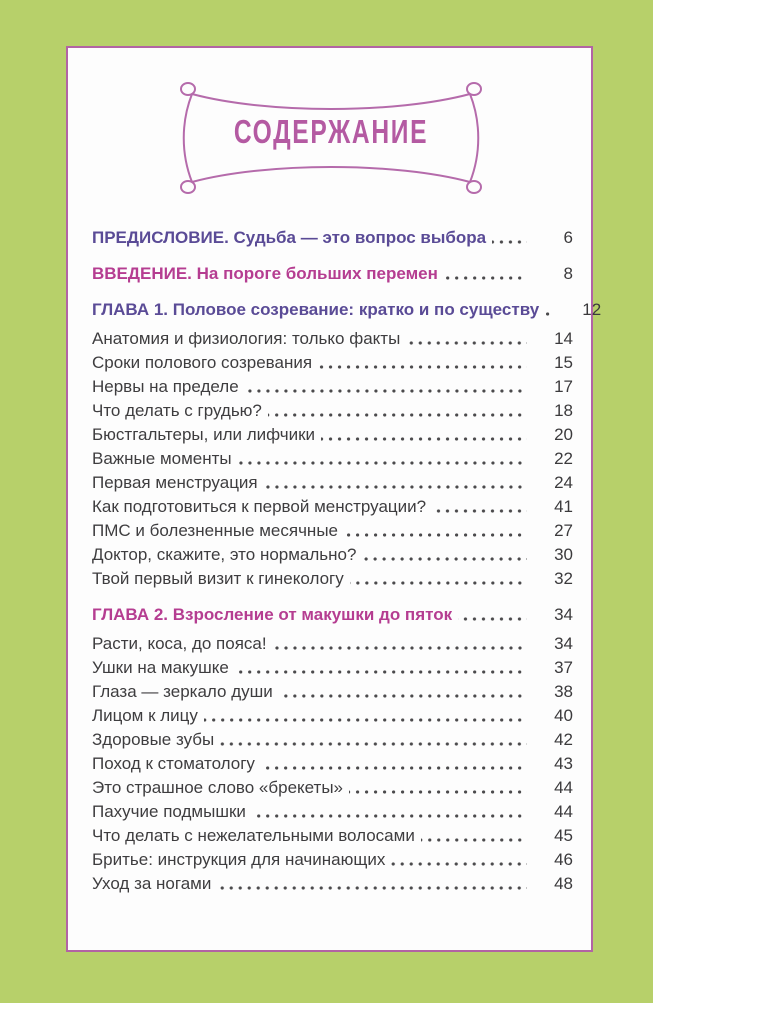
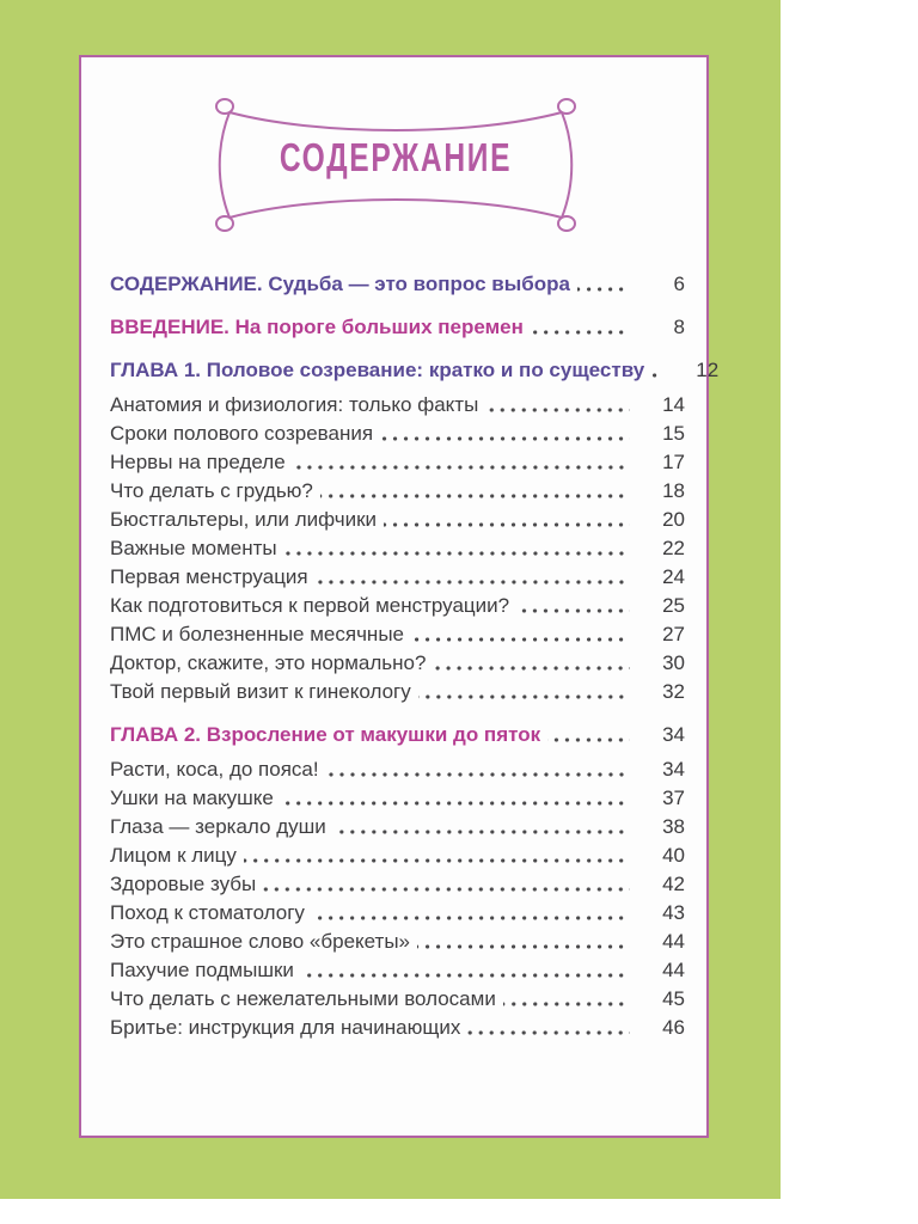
  СОДЕРЖАНИЕ
- ПРЕДИСЛОВИЕ. Судьба — это вопрос выбора
+ СОДЕРЖАНИЕ. Судьба — это вопрос выбора
  6
  ВВЕДЕНИЕ. На пороге больших перемен
  8
  ГЛАВА 1. Половое созревание: кратко и по существу
  12
  Анатомия и физиология: только факты
  14
  Сроки полового созревания
  15
  Нервы на пределе
  17
  Что делать с грудью?
  18
  Бюстгальтеры, или лифчики
  20
  Важные моменты
  22
  Первая менструация
  24
  Как подготовиться к первой менструации?
- 41
+ 25
  ПМС и болезненные месячные
  27
  Доктор, скажите, это нормально?
  30
  Твой первый визит к гинекологу
  32
  ГЛАВА 2. Взросление от макушки до пяток
  34
  Расти, коса, до пояса!
  34
  Ушки на макушке
  37
  Глаза — зеркало души
  38
  Лицом к лицу
  40
  Здоровые зубы
  42
  Поход к стоматологу
  43
  Это страшное слово «брекеты»
  44
  Пахучие подмышки
  44
  Что делать с нежелательными волосами
  45
  Бритье: инструкция для начинающих
  46
- Уход за ногами
- 48
